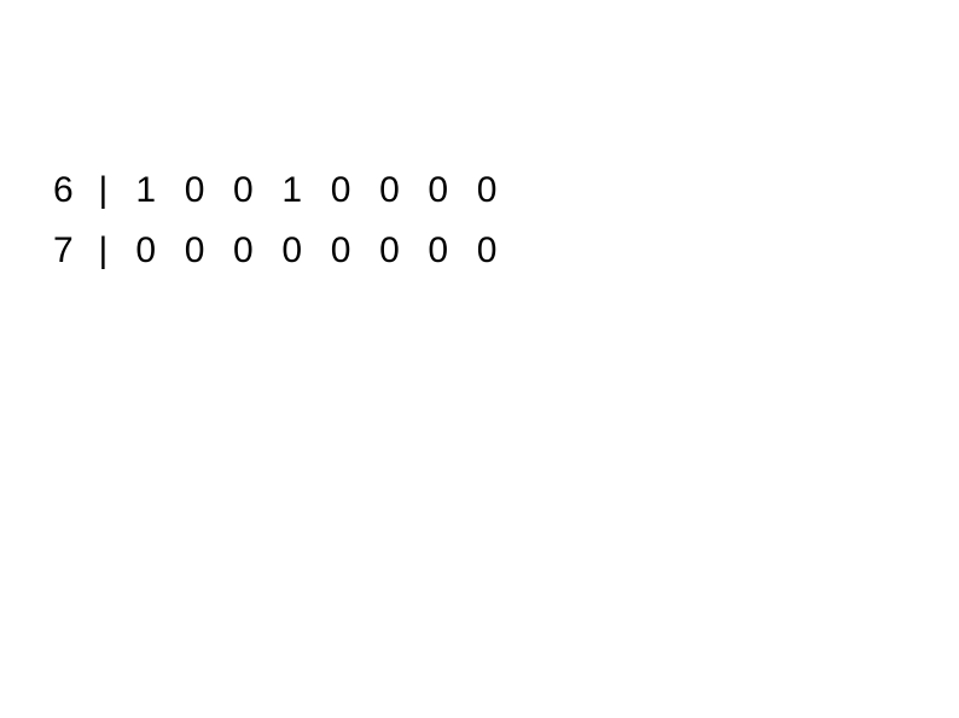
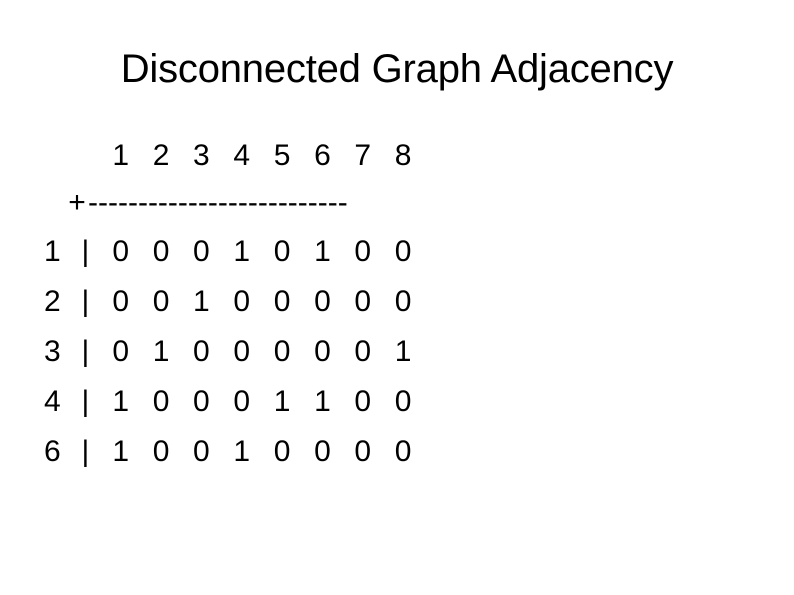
+ Disconnected Graph Adjacency
+ 1 2 3 4 5 6 7 8
+ +--------------------------
+ 1 | 0 0 0 1 0 1 0 0
+ 2 | 0 0 1 0 0 0 0 0
+ 3 | 0 1 0 0 0 0 0 1
+ 4 | 1 0 0 0 1 1 0 0
  6 | 1 0 0 1 0 0 0 0
- 7 | 0 0 0 0 0 0 0 0
